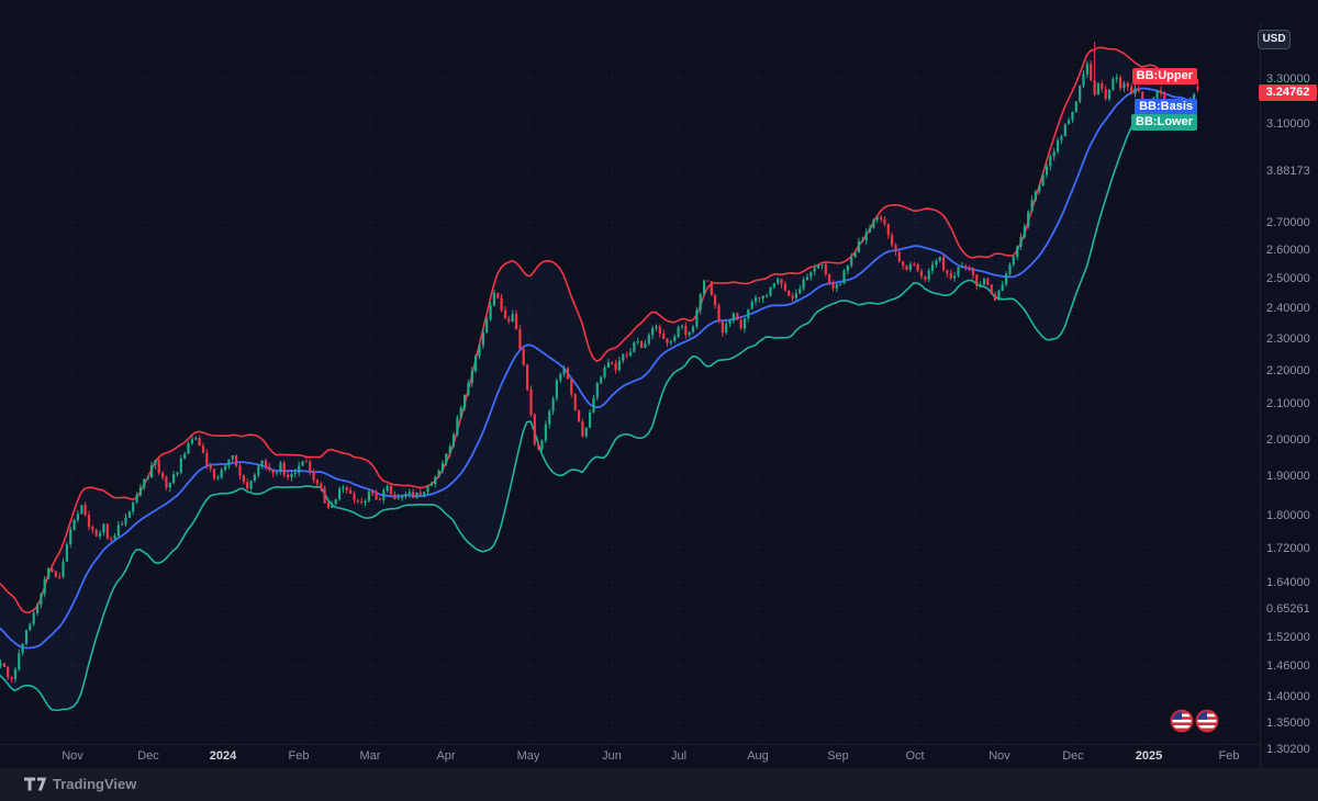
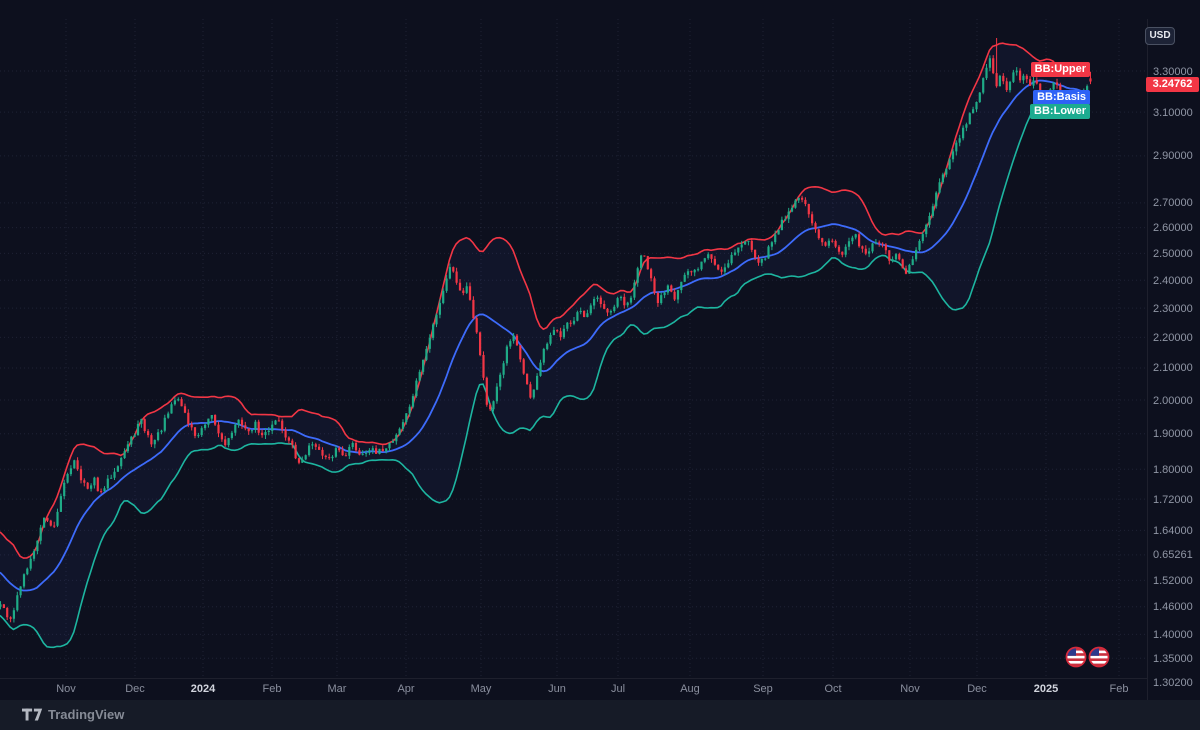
  BB:Upper
  3.24762
  BB:Basis
  BB:Lower
  USD
  3.30000
  3.10000
- 3.88173
+ 2.90000
  2.70000
  2.60000
  2.50000
  2.40000
  2.30000
  2.20000
  2.10000
  2.00000
  1.90000
  1.80000
  1.72000
  1.64000
  0.65261
  1.52000
  1.46000
  1.40000
  1.35000
  1.30200
  Nov
  Dec
  2024
  Feb
  Mar
  Apr
  May
  Jun
  Jul
  Aug
  Sep
  Oct
  Nov
  Dec
  2025
  Feb
  TradingView
